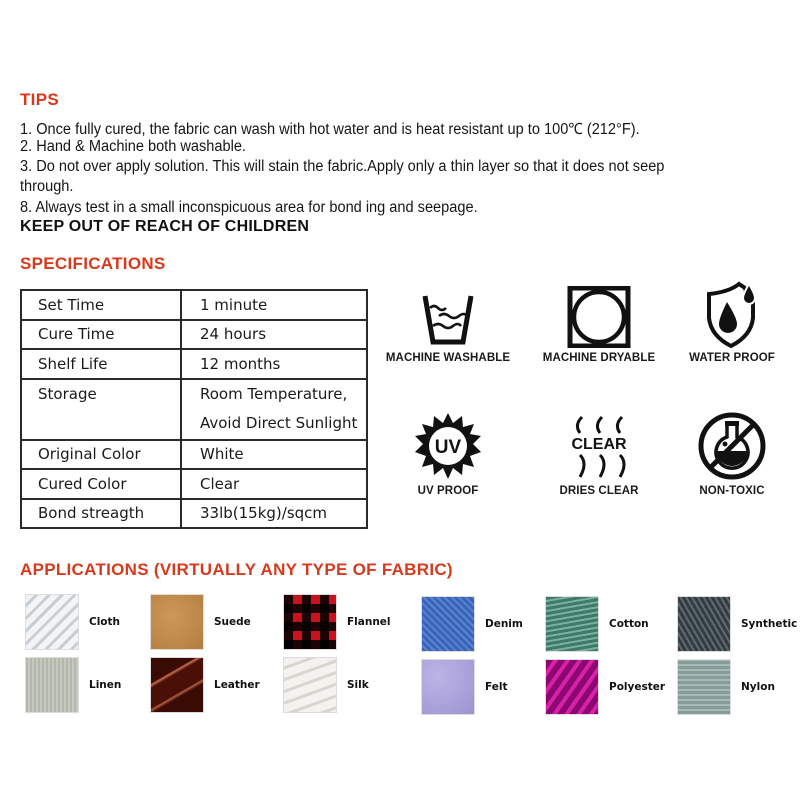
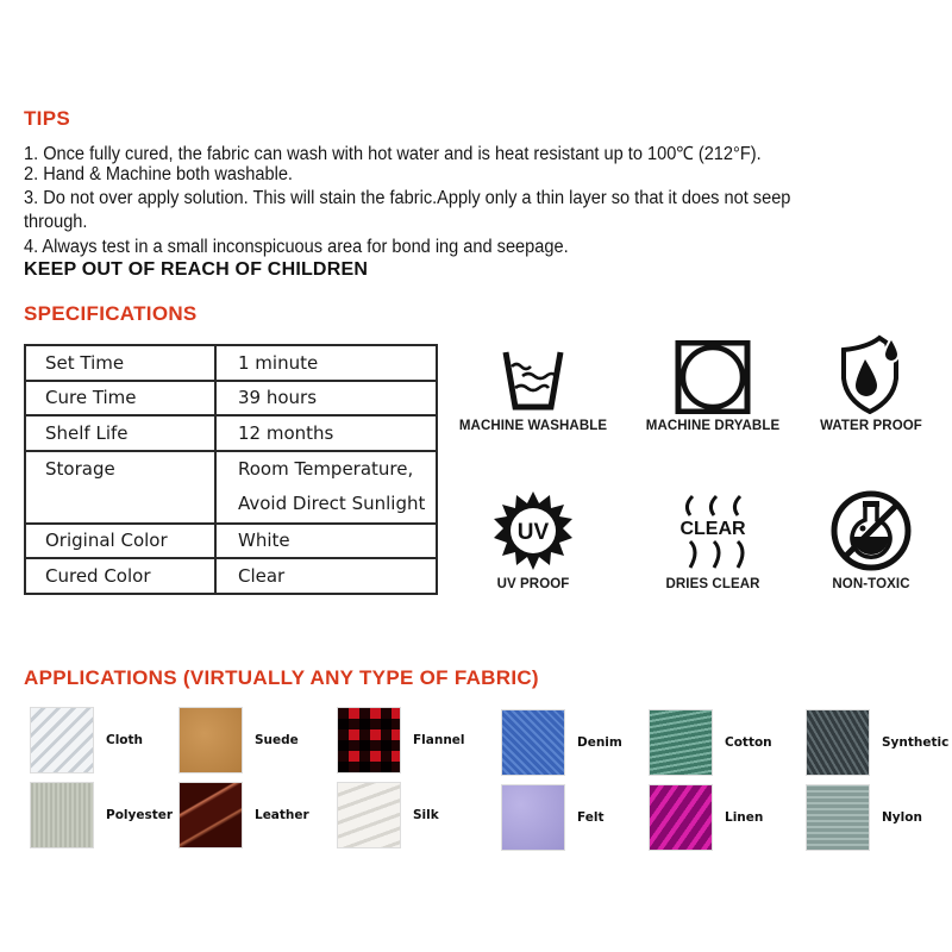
  TIPS
  1. Once fully cured, the fabric can wash with hot water and is heat resistant up to 100℃ (212°F).
  2. Hand & Machine both washable.
  3. Do not over apply solution. This will stain the fabric.Apply only a thin layer so that it does not seep
  through.
- 8. Always test in a small inconspicuous area for bond ing and seepage.
+ 4. Always test in a small inconspicuous area for bond ing and seepage.
  KEEP OUT OF REACH OF CHILDREN
  SPECIFICATIONS
  Set Time	1 minute
- Cure Time	24 hours
+ Cure Time	39 hours
  Shelf Life	12 months
  Storage	Room Temperature, Avoid Direct Sunlight
  Original Color	White
  Cured Color	Clear
- Bond streagth	33lb(15kg)/sqcm
  MACHINE WASHABLE
  MACHINE DRYABLE
  WATER PROOF
  UV
  UV PROOF
  CLEAR
  DRIES CLEAR
  NON-TOXIC
  APPLICATIONS (VIRTUALLY ANY TYPE OF FABRIC)
  Cloth
  Suede
  Flannel
  Denim
  Cotton
  Synthetic
- Linen
+ Polyester
  Leather
  Silk
  Felt
- Polyester
+ Linen
  Nylon
